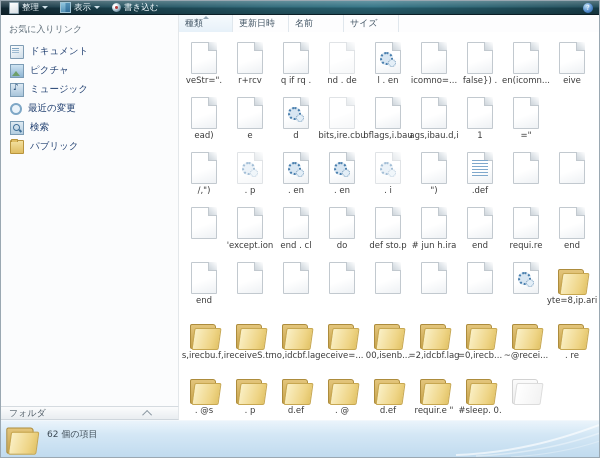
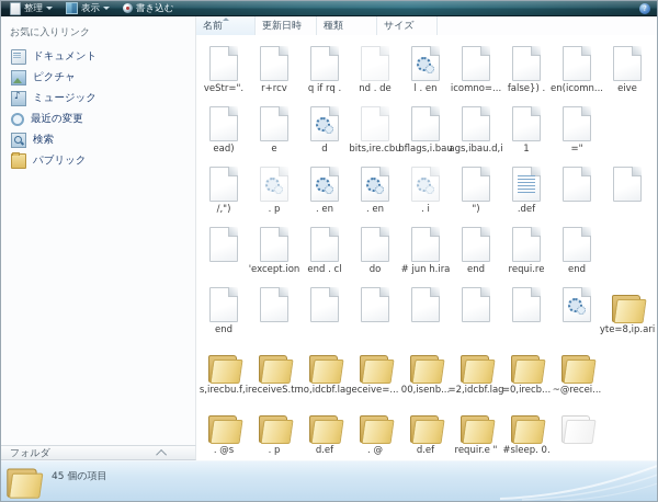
  整理
  表示
  書き込む
  ?
  お気に入りリンク
  ドキュメント
  ピクチャ
  ミュージック
  最近の変更
  検索
  パブリック
  フォルダ
- 種類
+ 名前
  更新日時
- 名前
+ 種類
  サイズ
  veStr=".
  r+rcv
  q if rq .
  nd . de
  l . en
  icomno=...
  false}) .
  en(icomn...
  eive
  ead)
  e
  d
  bits,ire.cbu
  bflags,i.bau
  ags,ibau.d,i
  1
  ="
  /,")
  . p
  . en
  . en
  . i
  ")
  .def
  'except.ion
  end . cl
  do
- def sto.p
  # jun h.ira
  end
  requi.re
  end
  end
  yte=8,ip.ari
  s,irecbu.f,i
  receiveS.tr.
  no,idcbf.lag
  eceive=...
  00,isenb...
  =2,idcbf.lag
  =0,irecb...
  ~@recei...
- . re
  . @s
  . p
  d.ef
  . @
  d.ef
  requir.e "
  #sleep. 0.
- 62 個の項目
+ 45 個の項目
